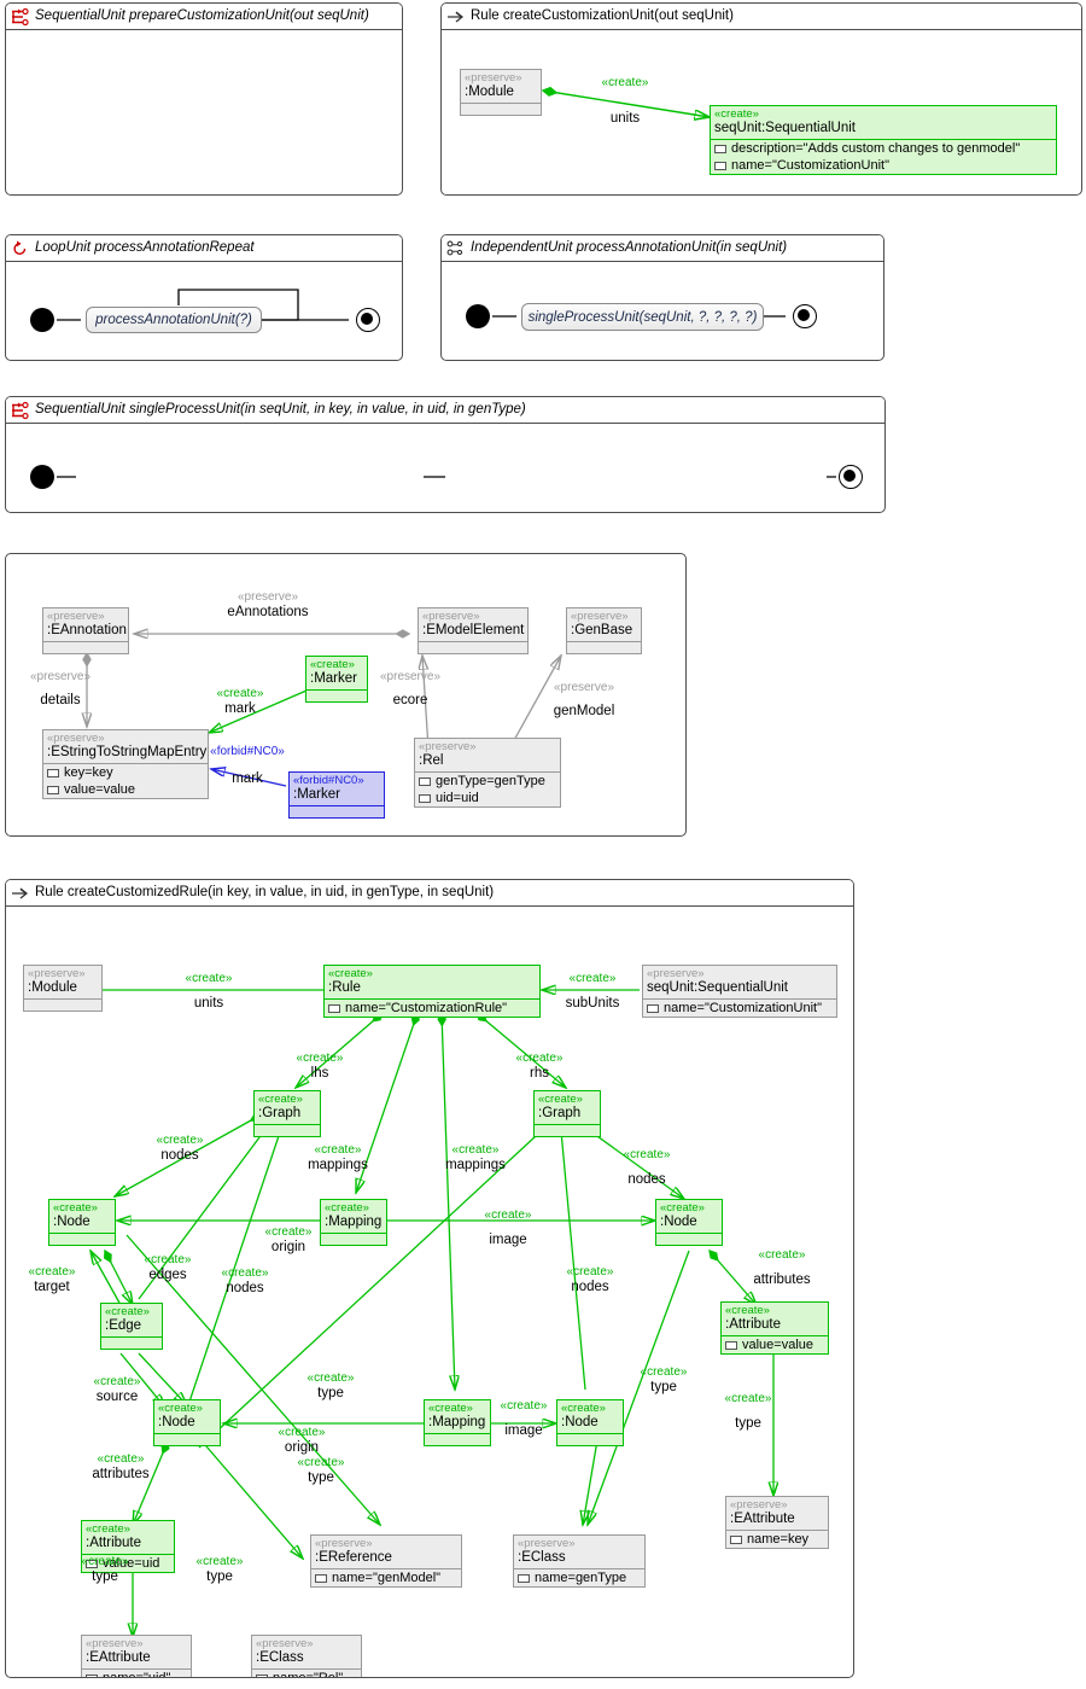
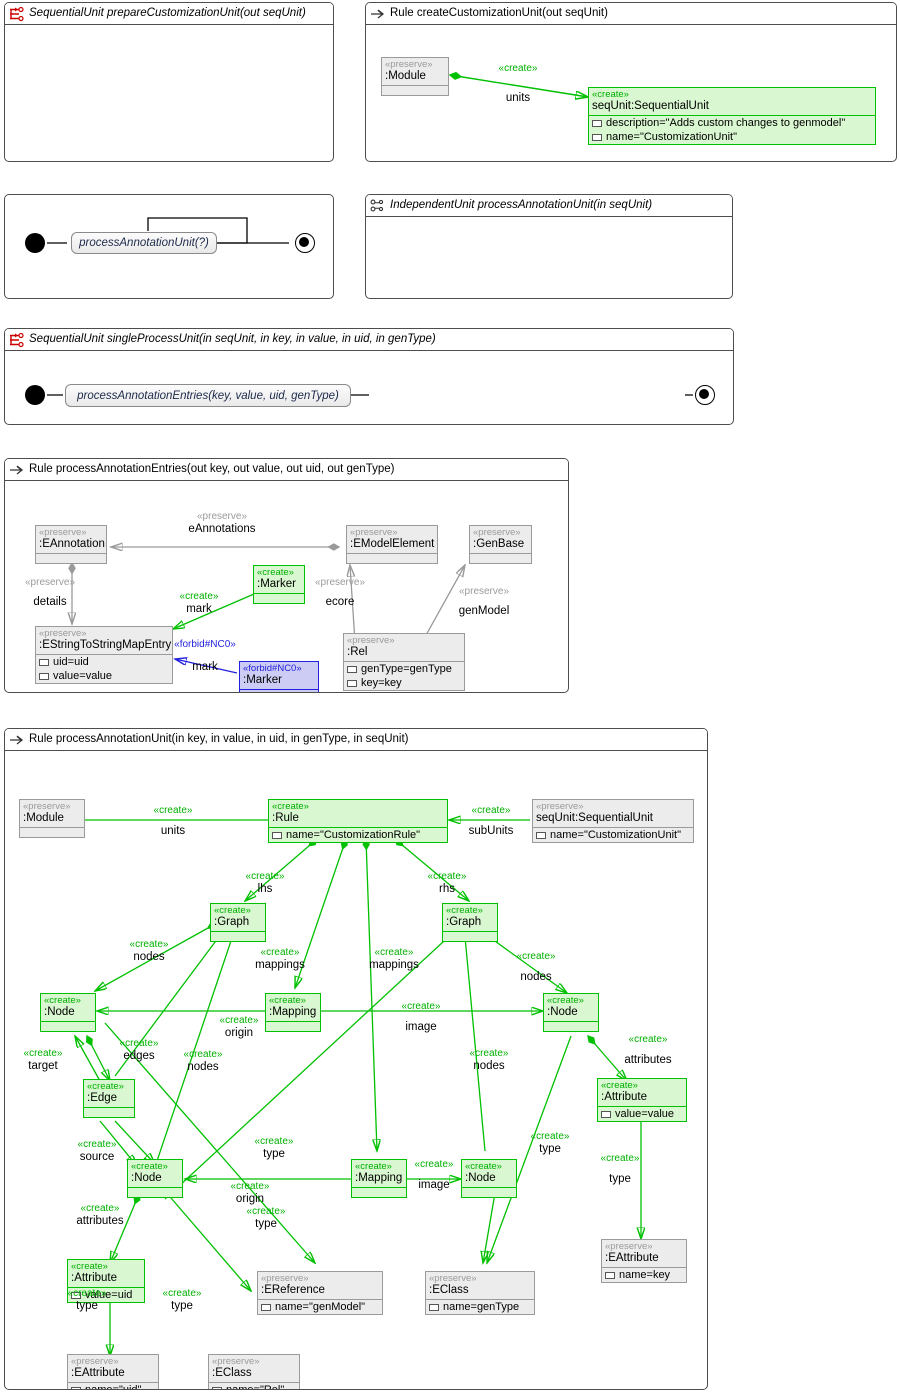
  SequentialUnit prepareCustomizationUnit(out seqUnit)
  Rule createCustomizationUnit(out seqUnit)
  «preserve»
  :Module
  «create»
  units
  «create»
  seqUnit:SequentialUnit
  description="Adds custom changes to genmodel"
  name="CustomizationUnit"
- LoopUnit processAnnotationRepeat
  processAnnotationUnit(?)
  IndependentUnit processAnnotationUnit(in seqUnit)
- singleProcessUnit(seqUnit, ?, ?, ?, ?)
  SequentialUnit singleProcessUnit(in seqUnit, in key, in value, in uid, in genType)
+ processAnnotationEntries(key, value, uid, genType)
+ Rule processAnnotationEntries(out key, out value, out uid, out genType)
  «preserve»
  :EAnnotation
  «preserve»
  :EModelElement
  «preserve»
  :GenBase
  «preserve»
  :EStringToStringMapEntry
- key=key
+ uid=uid
  value=value
  «create»
  :Marker
  «forbid#NC0»
  :Marker
  «preserve»
  :Rel
  genType=genType
- uid=uid
+ key=key
  «preserve»
  eAnnotations
  «preserve»
  details
  «create»
  mark
  «forbid#NC0»
  mark
  «preserve»
  ecore
  «preserve»
  genModel
- Rule createCustomizedRule(in key, in value, in uid, in genType, in seqUnit)
+ Rule processAnnotationUnit(in key, in value, in uid, in genType, in seqUnit)
  «preserve»
  :Module
  «create»
  :Rule
  name="CustomizationRule"
  «preserve»
  seqUnit:SequentialUnit
  name="CustomizationUnit"
  «create»
  :Graph
  «create»
  :Graph
  «create»
  :Node
  «create»
  :Mapping
  «create»
  :Node
  «create»
  :Edge
  «create»
  :Attribute
  value=value
  «create»
  :Node
  «create»
  :Mapping
  «create»
  :Node
  «create»
  :Attribute
  value=uid
  «preserve»
  :EReference
  name="genModel"
  «preserve»
  :EClass
  name=genType
  «preserve»
  :EAttribute
  name=key
  «preserve»
  :EAttribute
  «preserve»
  :EClass
  «create»
  units
  «create»
  subUnits
  «create»
  lhs
  «create»
  rhs
  «create»
  nodes
  «create»
  mappings
  «create»
  mappings
  «create»
  nodes
  «create»
  origin
  «create»
  image
  «create»
  target
  «create»
  edges
  «create»
  nodes
  «create»
  nodes
  «create»
  attributes
  «create»
  source
  «create»
  type
  «create»
  origin
  «create»
  image
  «create»
  type
  «create»
  type
  «create»
  attributes
  «create»
  type
  «create»
  type
  «create»
  type
